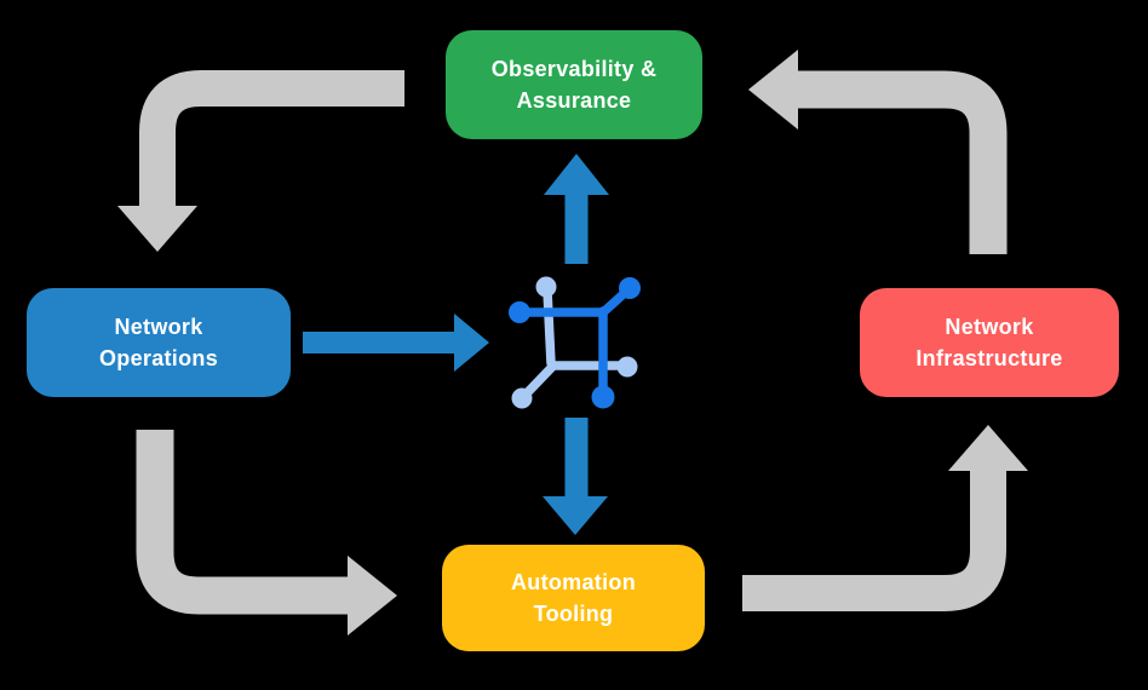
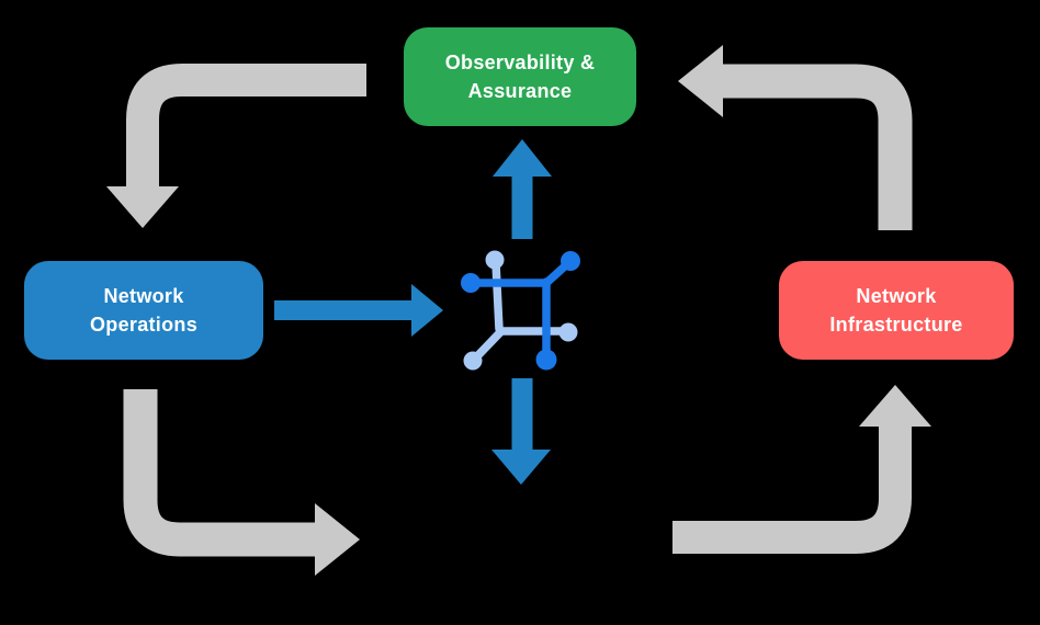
  Observability &
  Assurance
  Network
  Operations
  Network
  Infrastructure
- Automation
- Tooling
